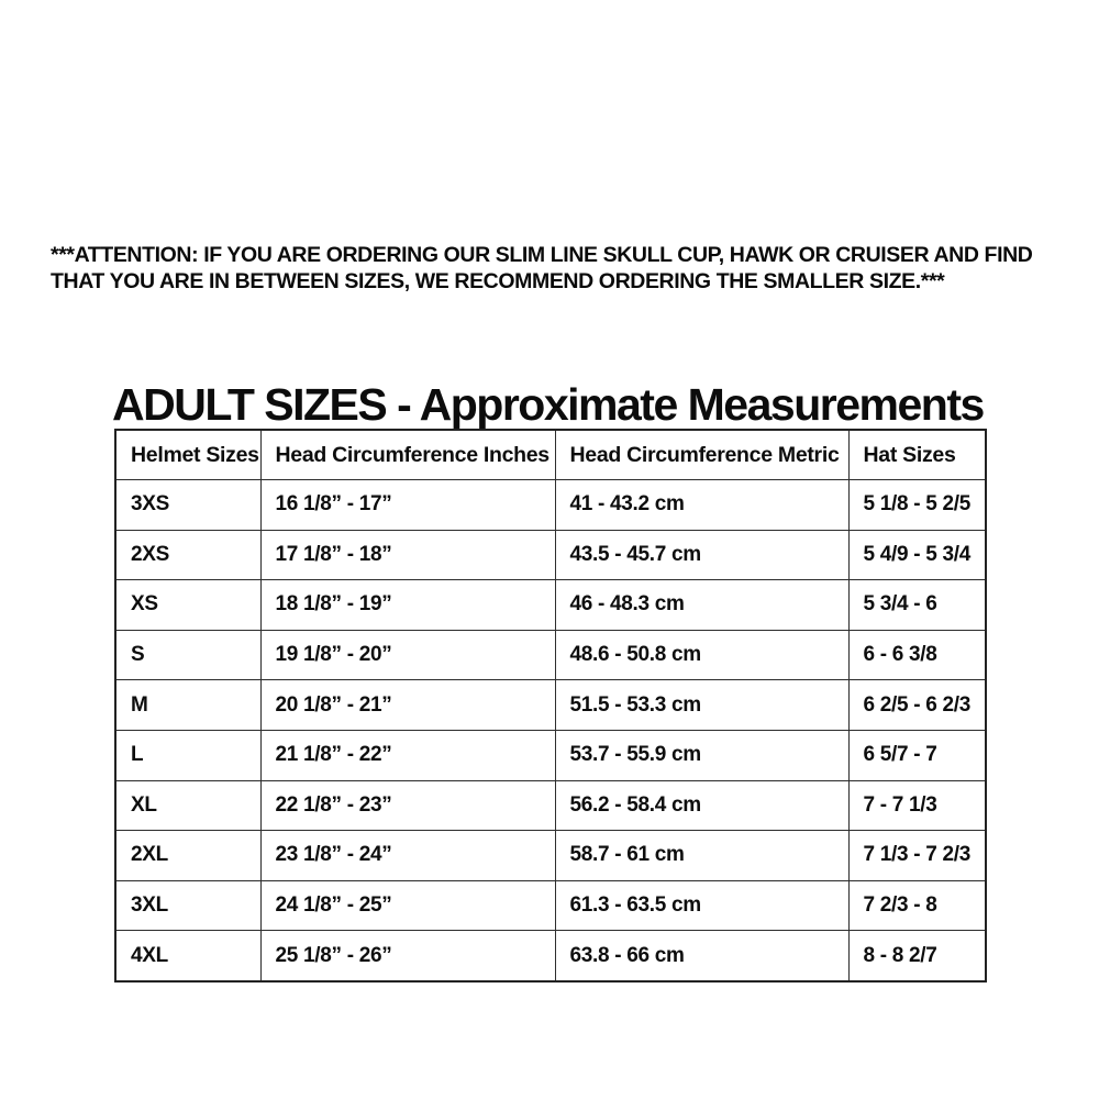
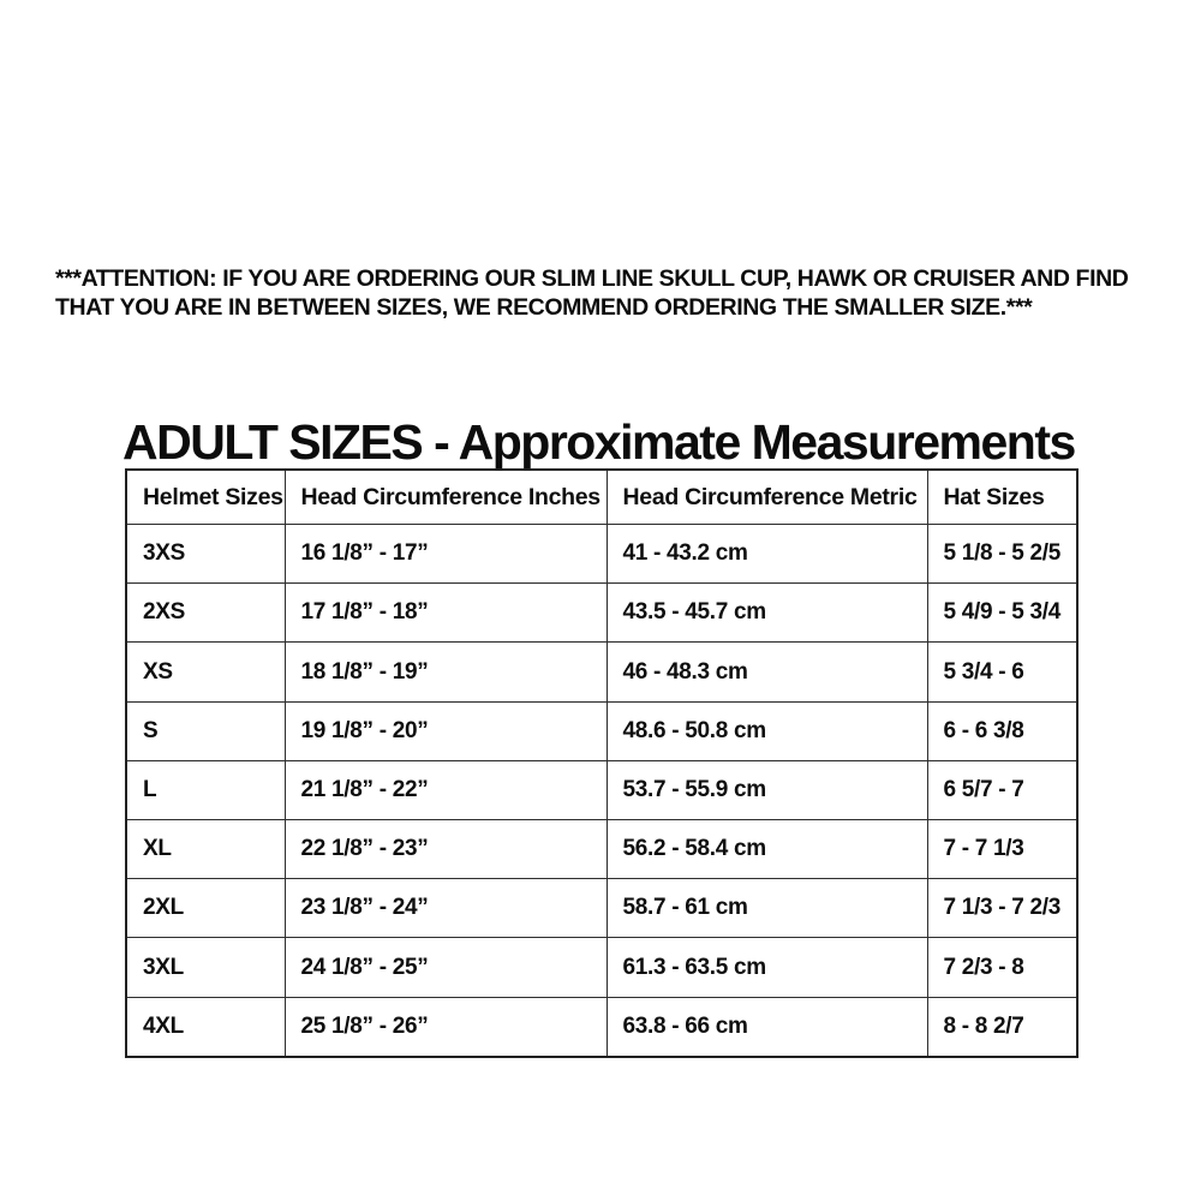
  ***ATTENTION: IF YOU ARE ORDERING OUR SLIM LINE SKULL CUP, HAWK OR CRUISER AND FIND THAT YOU ARE IN BETWEEN SIZES, WE RECOMMEND ORDERING THE SMALLER SIZE.***
  ADULT SIZES - Approximate Measurements
  Helmet Sizes	Head Circumference Inches	Head Circumference Metric	Hat Sizes
  3XS	16 1/8” - 17”	41 - 43.2 cm	5 1/8 - 5 2/5
  2XS	17 1/8” - 18”	43.5 - 45.7 cm	5 4/9 - 5 3/4
  XS	18 1/8” - 19”	46 - 48.3 cm	5 3/4 - 6
  S	19 1/8” - 20”	48.6 - 50.8 cm	6 - 6 3/8
- M	20 1/8” - 21”	51.5 - 53.3 cm	6 2/5 - 6 2/3
  L	21 1/8” - 22”	53.7 - 55.9 cm	6 5/7 - 7
  XL	22 1/8” - 23”	56.2 - 58.4 cm	7 - 7 1/3
  2XL	23 1/8” - 24”	58.7 - 61 cm	7 1/3 - 7 2/3
  3XL	24 1/8” - 25”	61.3 - 63.5 cm	7 2/3 - 8
  4XL	25 1/8” - 26”	63.8 - 66 cm	8 - 8 2/7
